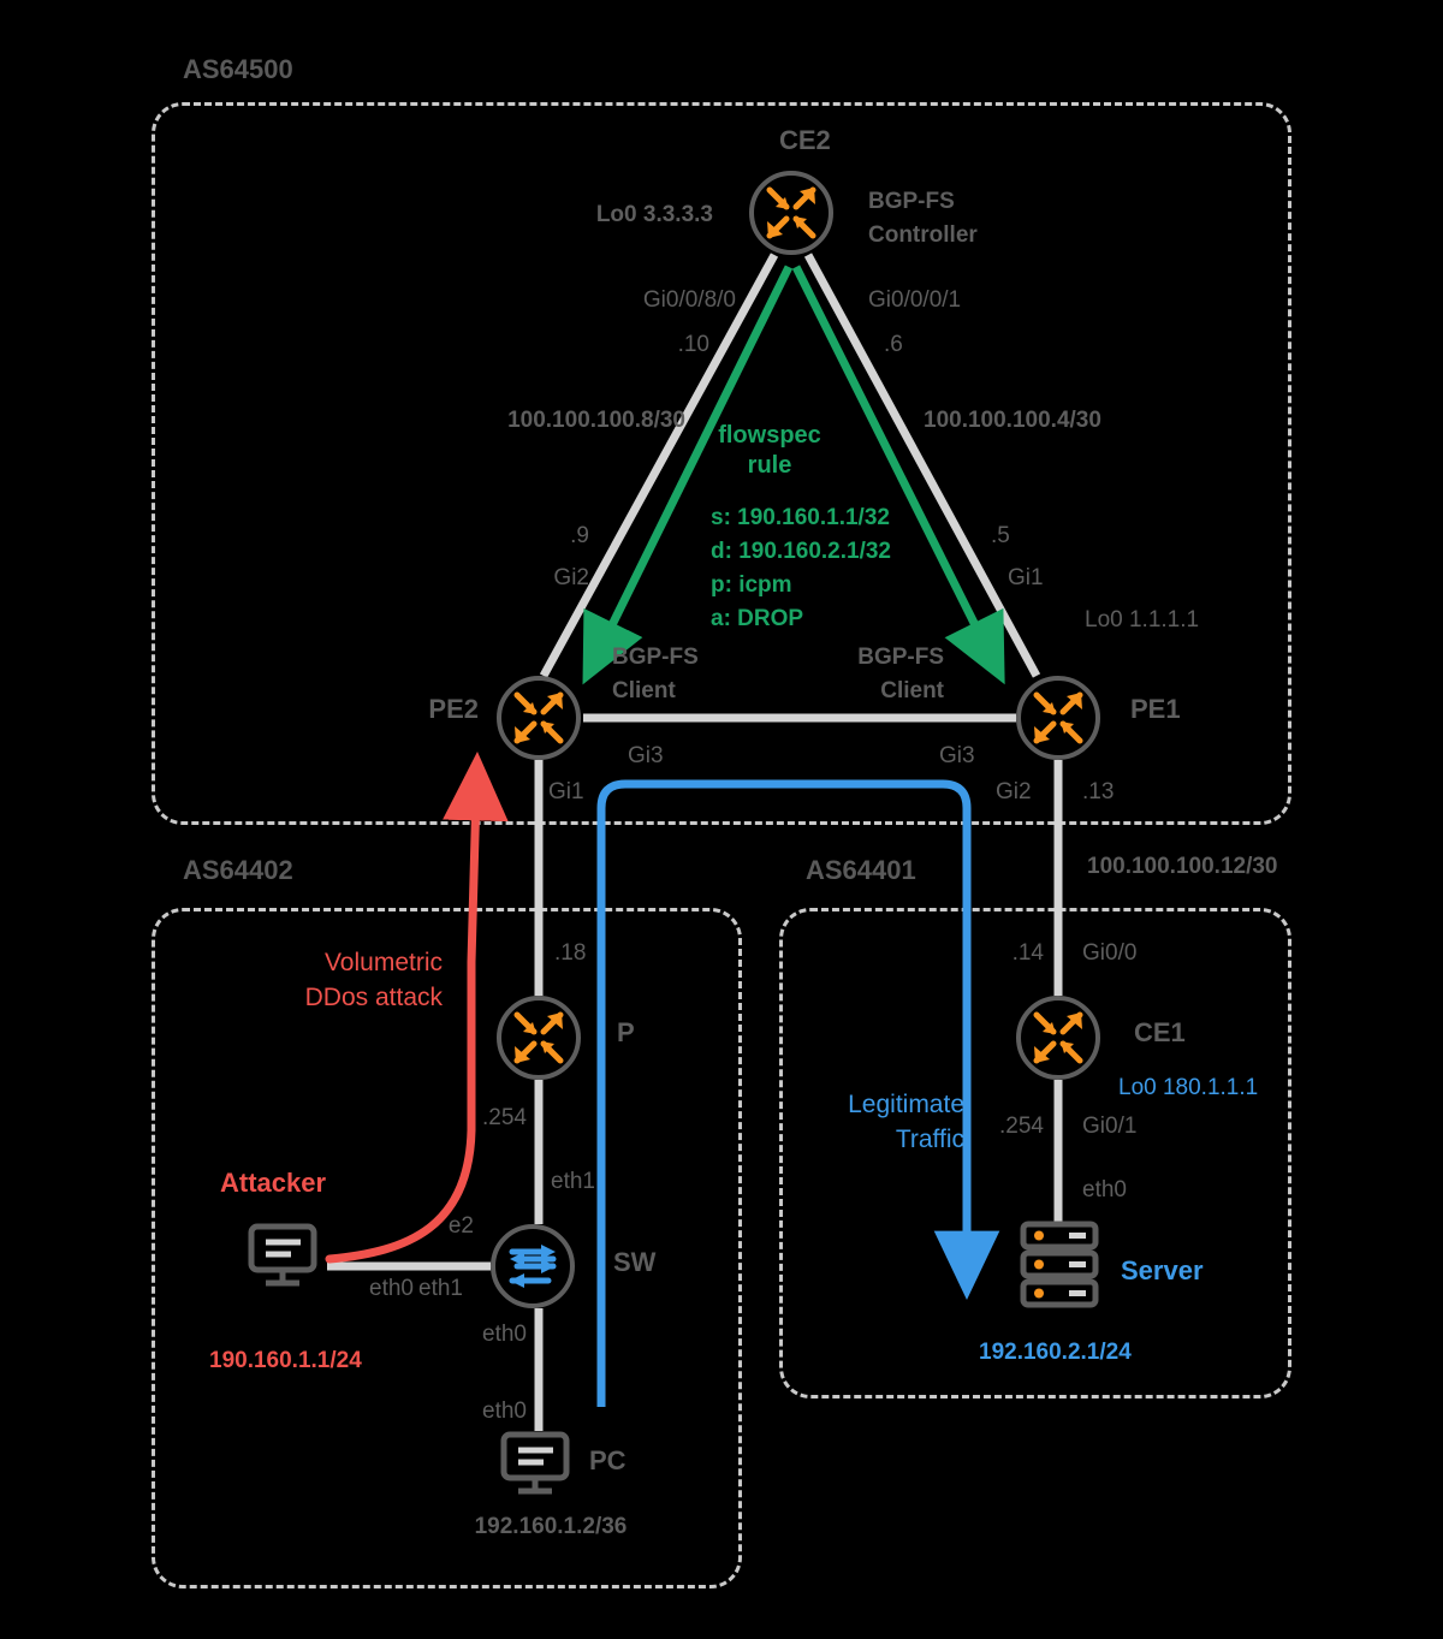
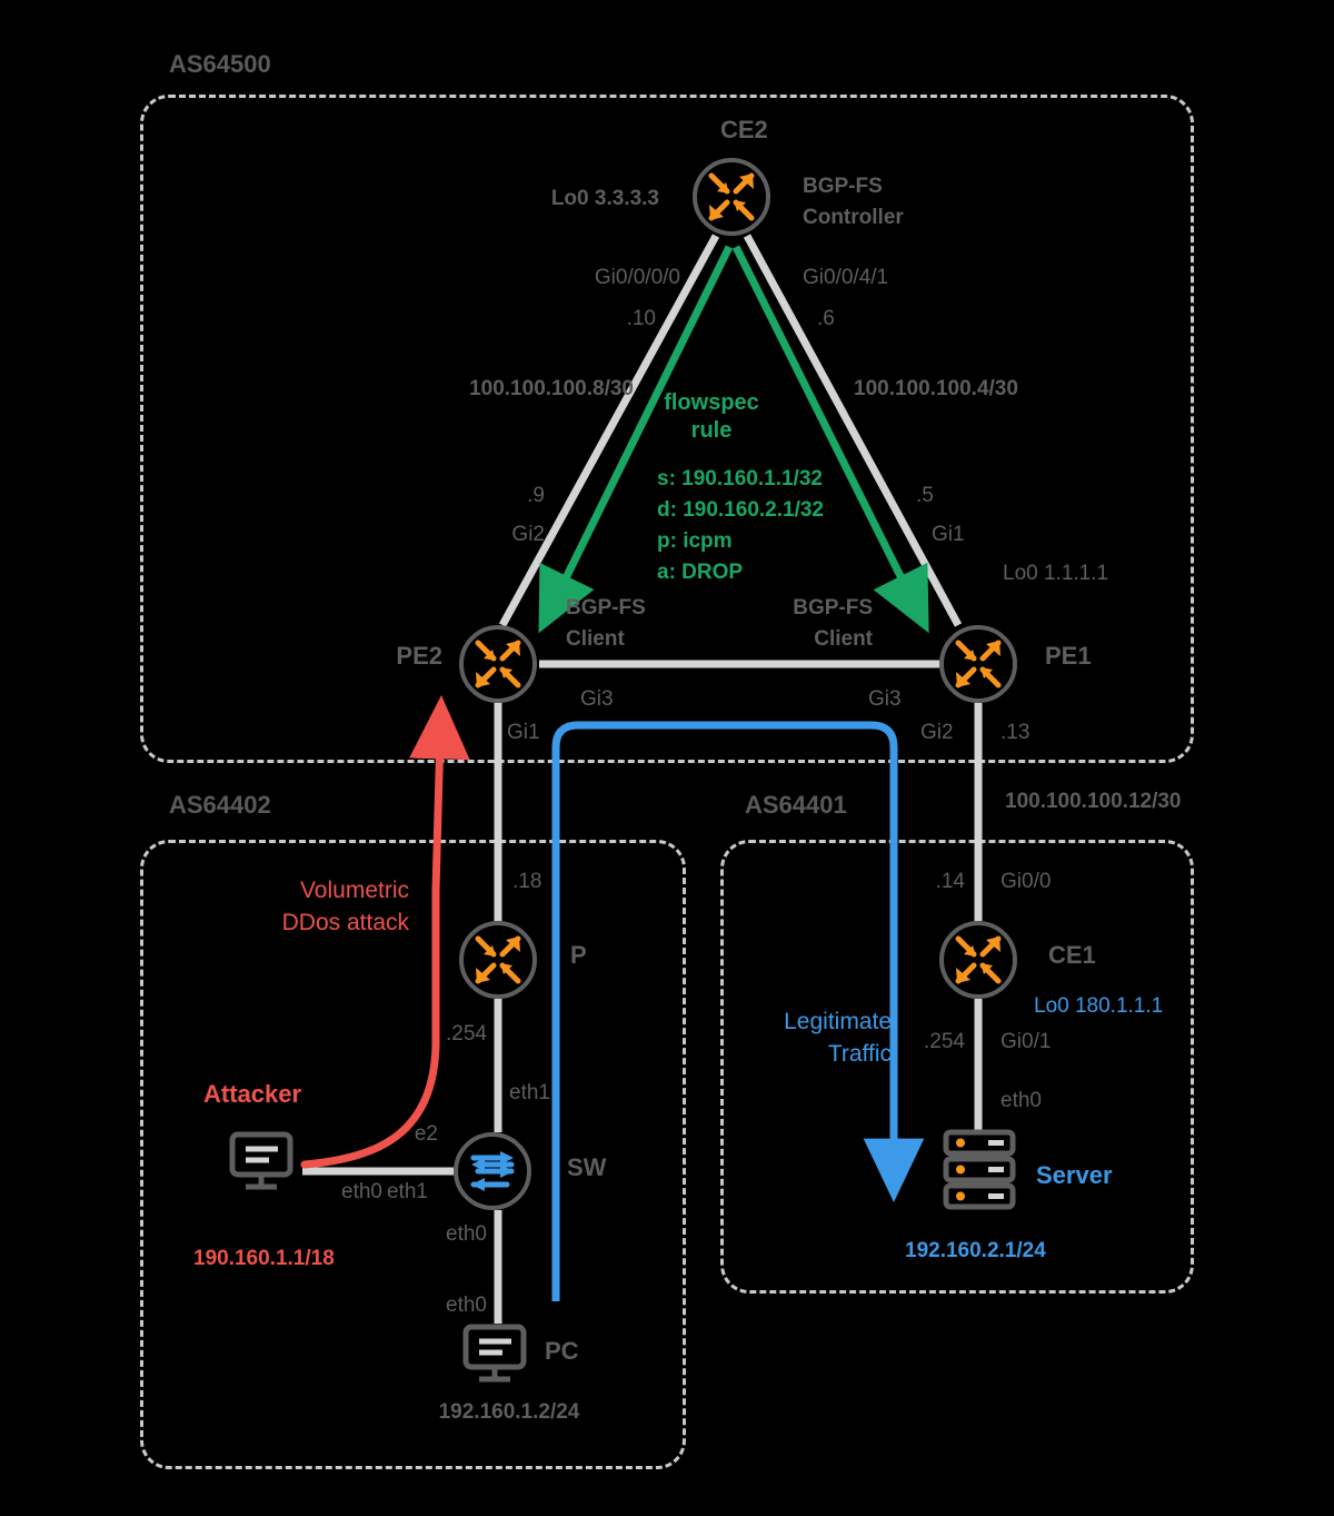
  AS64500
  AS64402
  AS64401
  CE2
  BGP-FS
  Controller
  Lo0 3.3.3.3
  PE2
  BGP-FS
  Client
  PE1
  BGP-FS
  Client
  Lo0 1.1.1.1
  P
  CE1
  Lo0 180.1.1.1
  SW
  Attacker
- 190.160.1.1/24
+ 190.160.1.1/18
  PC
- 192.160.1.2/36
+ 192.160.1.2/24
  Server
  192.160.2.1/24
  100.100.100.8/30
  100.100.100.4/30
  100.100.100.12/30
- Gi0/0/8/0
+ Gi0/0/0/0
  .10
- Gi0/0/0/1
+ Gi0/0/4/1
  .6
  .9
  Gi2
  .5
  Gi1
  Gi3
  Gi3
  Gi1
  .18
  .254
  eth1
  e2
  eth0
  eth1
  eth0
  eth0
  Gi2
  .13
  .14
  Gi0/0
  .254
  Gi0/1
  eth0
  flowspec
  rule
  s: 190.160.1.1/32
  d: 190.160.2.1/32
  p: icpm
  a: DROP
  Volumetric
  DDos attack
  Legitimate
  Traffic
